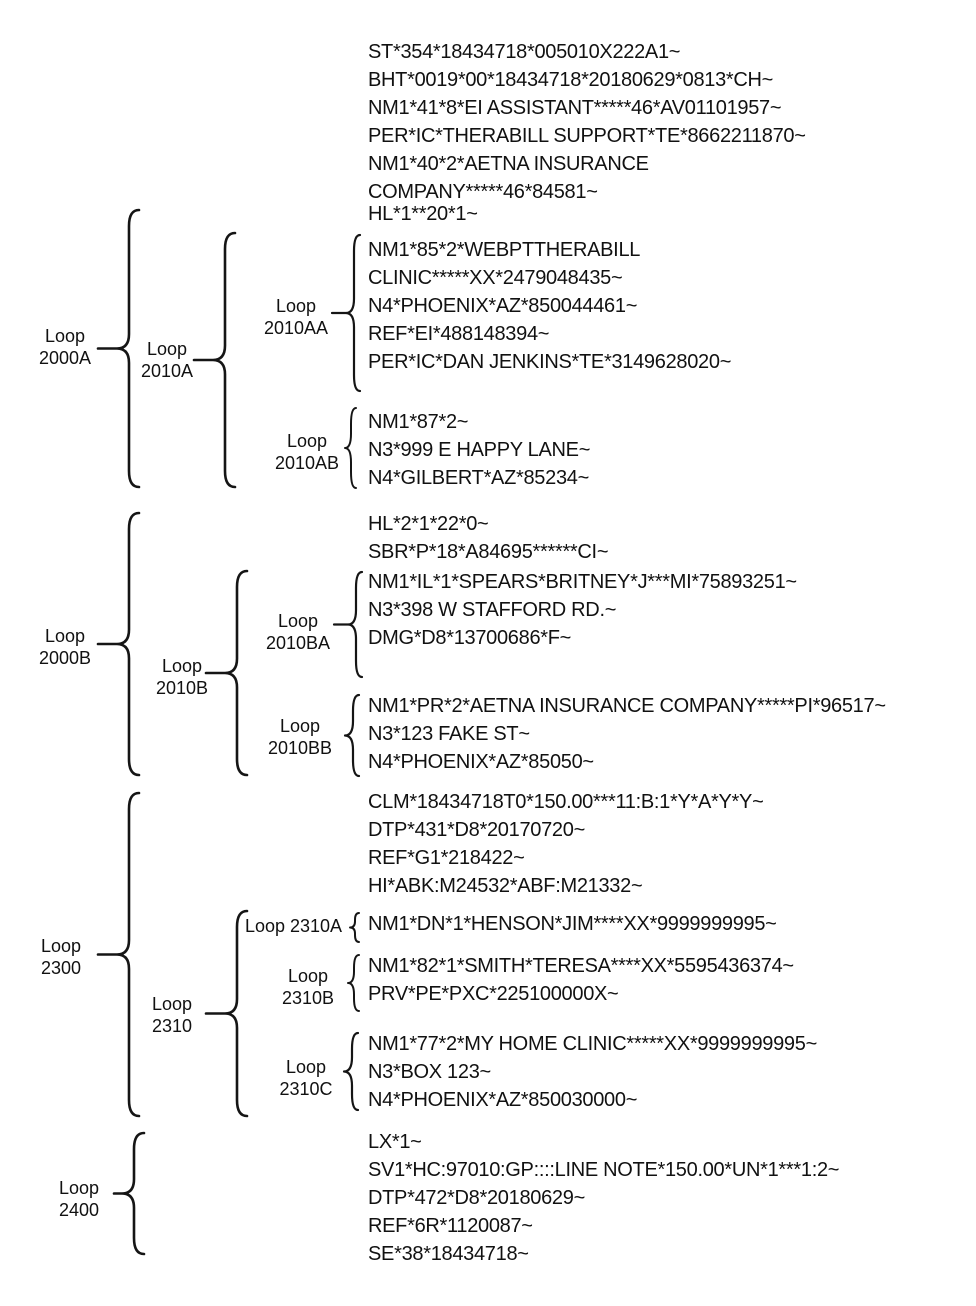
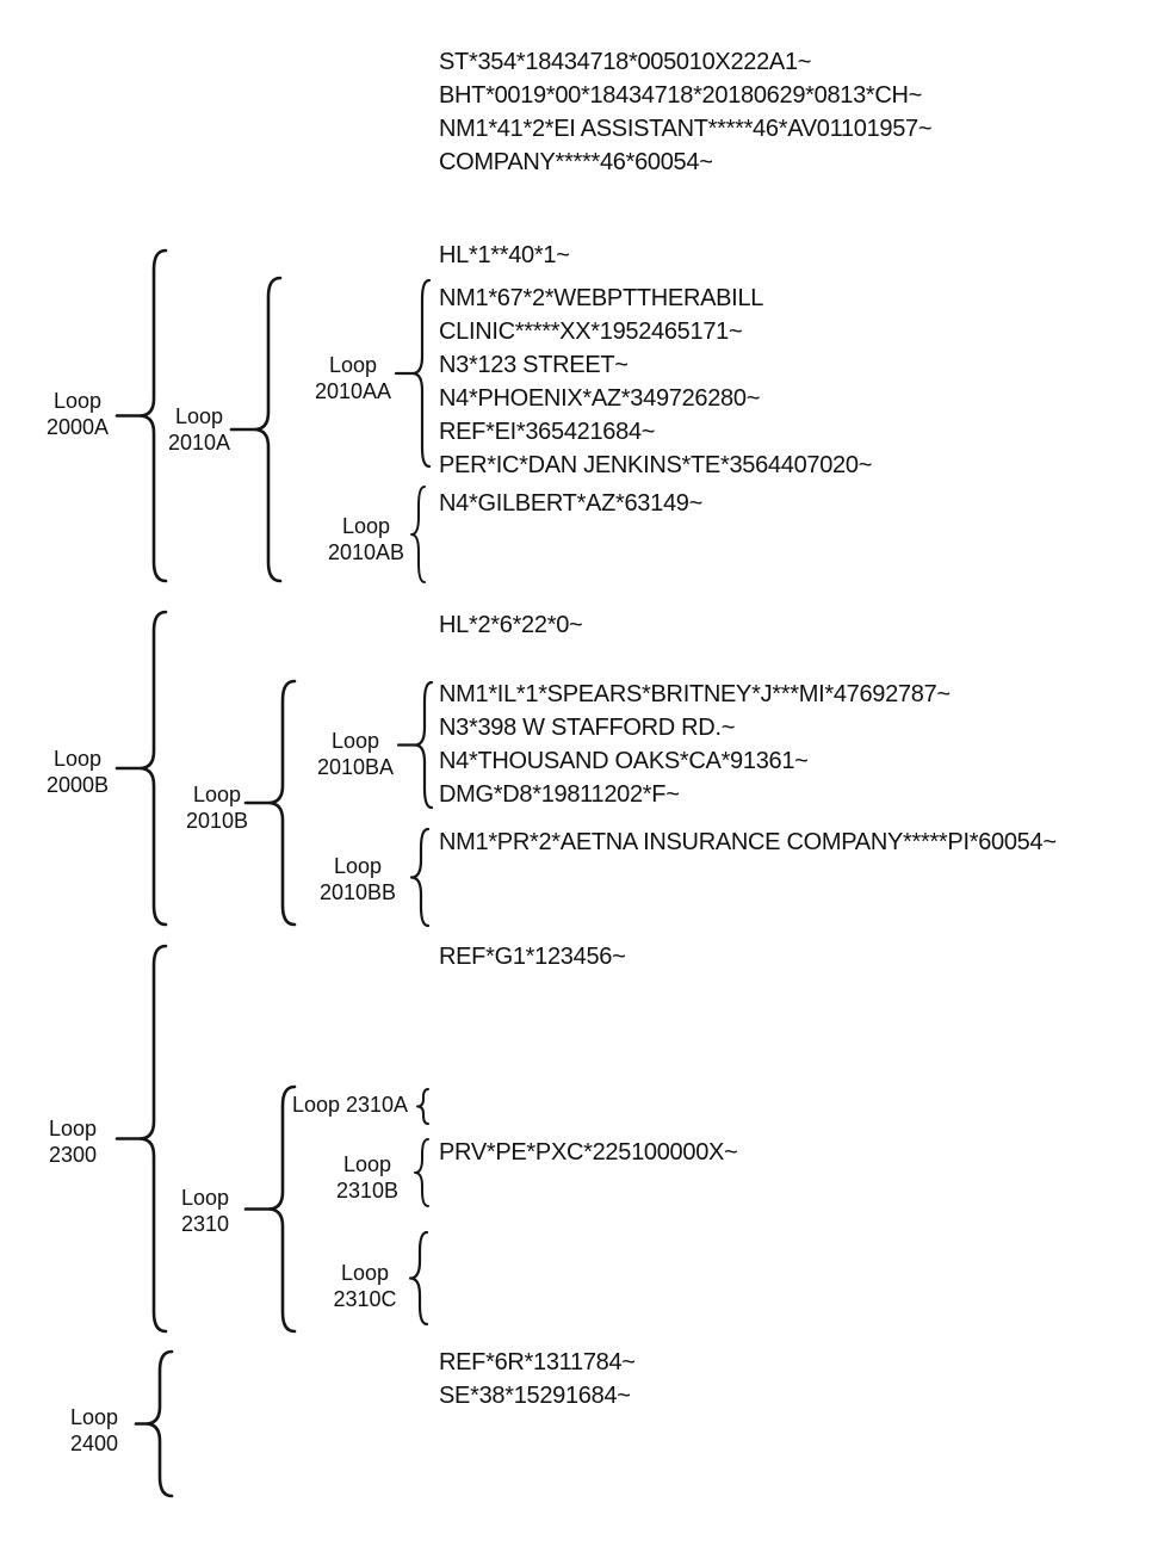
  ST*354*18434718*005010X222A1~
  BHT*0019*00*18434718*20180629*0813*CH~
- NM1*41*8*EI ASSISTANT*****46*AV01101957~
+ NM1*41*2*EI ASSISTANT*****46*AV01101957~
- PER*IC*THERABILL SUPPORT*TE*8662211870~
- NM1*40*2*AETNA INSURANCE
- COMPANY*****46*84581~
+ COMPANY*****46*60054~
- HL*1**20*1~
+ HL*1**40*1~
- NM1*85*2*WEBPTTHERABILL
+ NM1*67*2*WEBPTTHERABILL
- CLINIC*****XX*2479048435~
+ CLINIC*****XX*1952465171~
+ N3*123 STREET~
- N4*PHOENIX*AZ*850044461~
+ N4*PHOENIX*AZ*349726280~
- REF*EI*488148394~
+ REF*EI*365421684~
- PER*IC*DAN JENKINS*TE*3149628020~
+ PER*IC*DAN JENKINS*TE*3564407020~
- NM1*87*2~
- N3*999 E HAPPY LANE~
- N4*GILBERT*AZ*85234~
+ N4*GILBERT*AZ*63149~
- HL*2*1*22*0~
+ HL*2*6*22*0~
- SBR*P*18*A84695******CI~
- NM1*IL*1*SPEARS*BRITNEY*J***MI*75893251~
+ NM1*IL*1*SPEARS*BRITNEY*J***MI*47692787~
  N3*398 W STAFFORD RD.~
+ N4*THOUSAND OAKS*CA*91361~
- DMG*D8*13700686*F~
+ DMG*D8*19811202*F~
- NM1*PR*2*AETNA INSURANCE COMPANY*****PI*96517~
+ NM1*PR*2*AETNA INSURANCE COMPANY*****PI*60054~
- N3*123 FAKE ST~
- N4*PHOENIX*AZ*85050~
- CLM*18434718T0*150.00***11:B:1*Y*A*Y*Y~
- DTP*431*D8*20170720~
- REF*G1*218422~
+ REF*G1*123456~
- HI*ABK:M24532*ABF:M21332~
- NM1*DN*1*HENSON*JIM****XX*9999999995~
- NM1*82*1*SMITH*TERESA****XX*5595436374~
  PRV*PE*PXC*225100000X~
- NM1*77*2*MY HOME CLINIC*****XX*9999999995~
- N3*BOX 123~
- N4*PHOENIX*AZ*850030000~
- LX*1~
- SV1*HC:97010:GP::::LINE NOTE*150.00*UN*1***1:2~
- DTP*472*D8*20180629~
- REF*6R*1120087~
+ REF*6R*1311784~
- SE*38*18434718~
+ SE*38*15291684~
  Loop
  2000A
  Loop
  2010A
  Loop
  2010AA
  Loop
  2010AB
  Loop
  2000B
  Loop
  2010B
  Loop
  2010BA
  Loop
  2010BB
  Loop
  2300
  Loop
  2310
  Loop 2310A
  Loop
  2310B
  Loop
  2310C
  Loop
  2400
